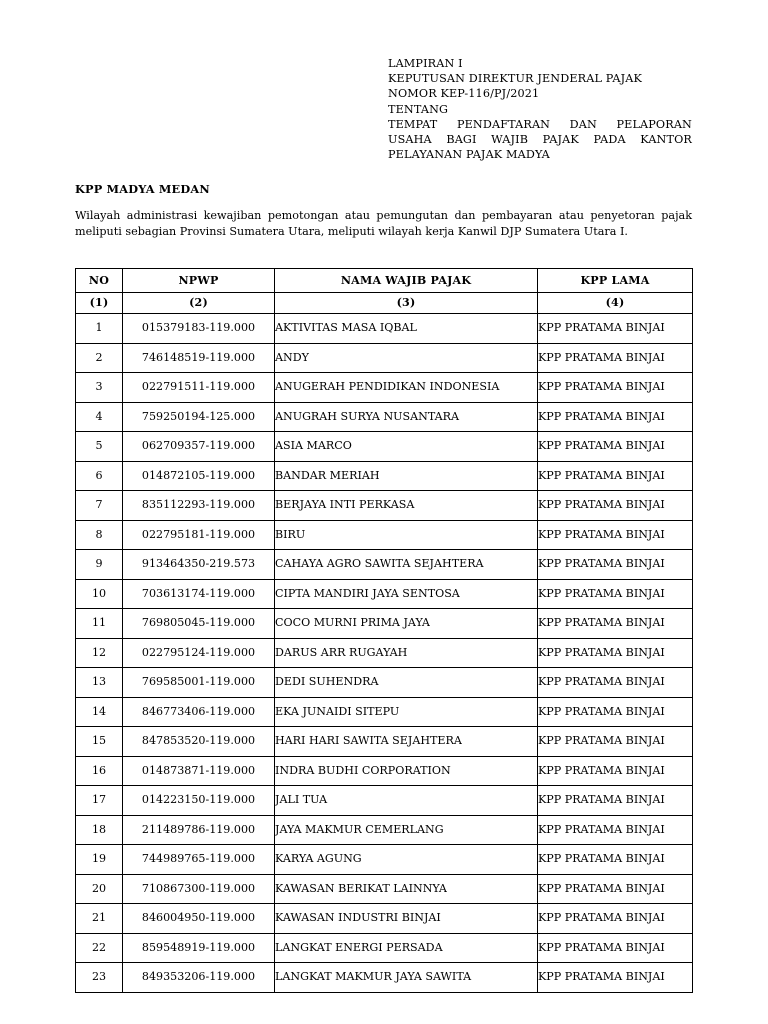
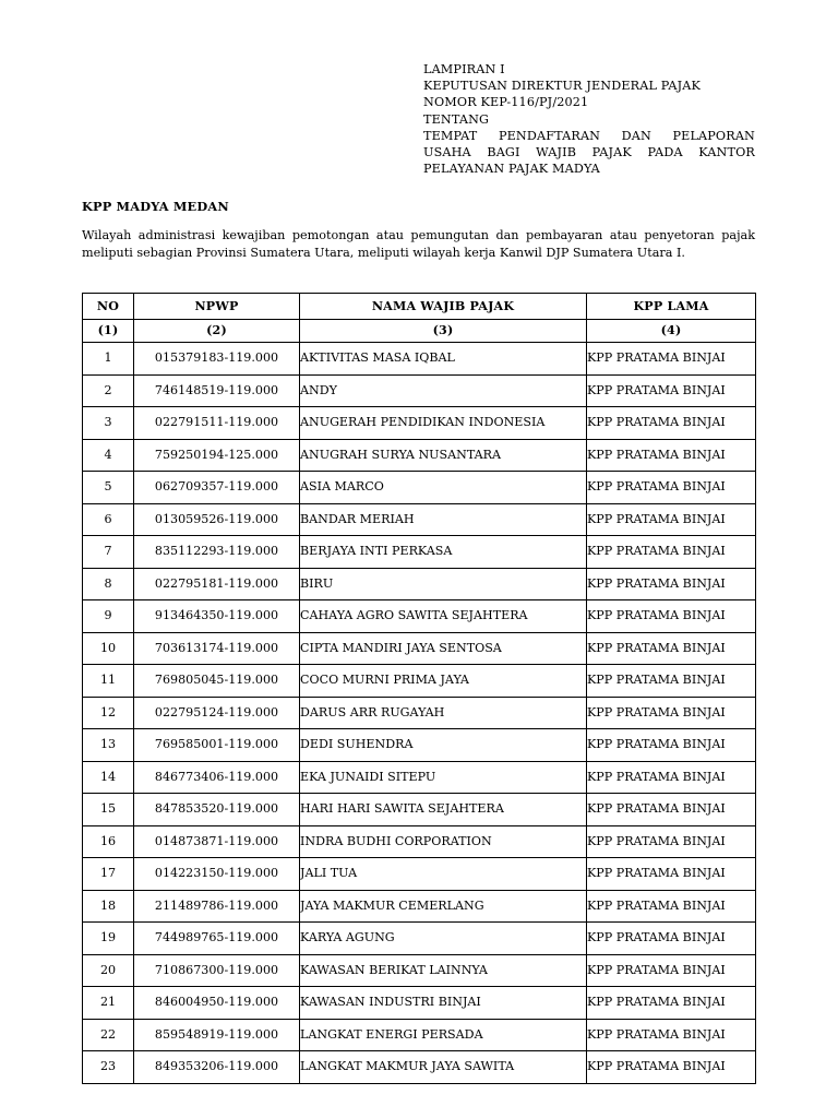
  LAMPIRAN I
  KEPUTUSAN DIREKTUR JENDERAL PAJAK
  NOMOR KEP-116/PJ/2021
  TENTANG
  TEMPAT PENDAFTARAN DAN PELAPORAN
  USAHA BAGI WAJIB PAJAK PADA KANTOR
  PELAYANAN PAJAK MADYA
  KPP MADYA MEDAN
  Wilayah administrasi kewajiban pemotongan atau pemungutan dan pembayaran atau penyetoran pajak meliputi sebagian Provinsi Sumatera Utara, meliputi wilayah kerja Kanwil DJP Sumatera Utara I.
  NO	NPWP	NAMA WAJIB PAJAK	KPP LAMA
  (1)	(2)	(3)	(4)
  1	015379183-119.000	AKTIVITAS MASA IQBAL	KPP PRATAMA BINJAI
  2	746148519-119.000	ANDY	KPP PRATAMA BINJAI
  3	022791511-119.000	ANUGERAH PENDIDIKAN INDONESIA	KPP PRATAMA BINJAI
  4	759250194-125.000	ANUGRAH SURYA NUSANTARA	KPP PRATAMA BINJAI
  5	062709357-119.000	ASIA MARCO	KPP PRATAMA BINJAI
- 6	014872105-119.000	BANDAR MERIAH	KPP PRATAMA BINJAI
+ 6	013059526-119.000	BANDAR MERIAH	KPP PRATAMA BINJAI
  7	835112293-119.000	BERJAYA INTI PERKASA	KPP PRATAMA BINJAI
  8	022795181-119.000	BIRU	KPP PRATAMA BINJAI
- 9	913464350-219.573	CAHAYA AGRO SAWITA SEJAHTERA	KPP PRATAMA BINJAI
+ 9	913464350-119.000	CAHAYA AGRO SAWITA SEJAHTERA	KPP PRATAMA BINJAI
  10	703613174-119.000	CIPTA MANDIRI JAYA SENTOSA	KPP PRATAMA BINJAI
  11	769805045-119.000	COCO MURNI PRIMA JAYA	KPP PRATAMA BINJAI
  12	022795124-119.000	DARUS ARR RUGAYAH	KPP PRATAMA BINJAI
  13	769585001-119.000	DEDI SUHENDRA	KPP PRATAMA BINJAI
  14	846773406-119.000	EKA JUNAIDI SITEPU	KPP PRATAMA BINJAI
  15	847853520-119.000	HARI HARI SAWITA SEJAHTERA	KPP PRATAMA BINJAI
  16	014873871-119.000	INDRA BUDHI CORPORATION	KPP PRATAMA BINJAI
  17	014223150-119.000	JALI TUA	KPP PRATAMA BINJAI
  18	211489786-119.000	JAYA MAKMUR CEMERLANG	KPP PRATAMA BINJAI
  19	744989765-119.000	KARYA AGUNG	KPP PRATAMA BINJAI
  20	710867300-119.000	KAWASAN BERIKAT LAINNYA	KPP PRATAMA BINJAI
  21	846004950-119.000	KAWASAN INDUSTRI BINJAI	KPP PRATAMA BINJAI
  22	859548919-119.000	LANGKAT ENERGI PERSADA	KPP PRATAMA BINJAI
  23	849353206-119.000	LANGKAT MAKMUR JAYA SAWITA	KPP PRATAMA BINJAI
